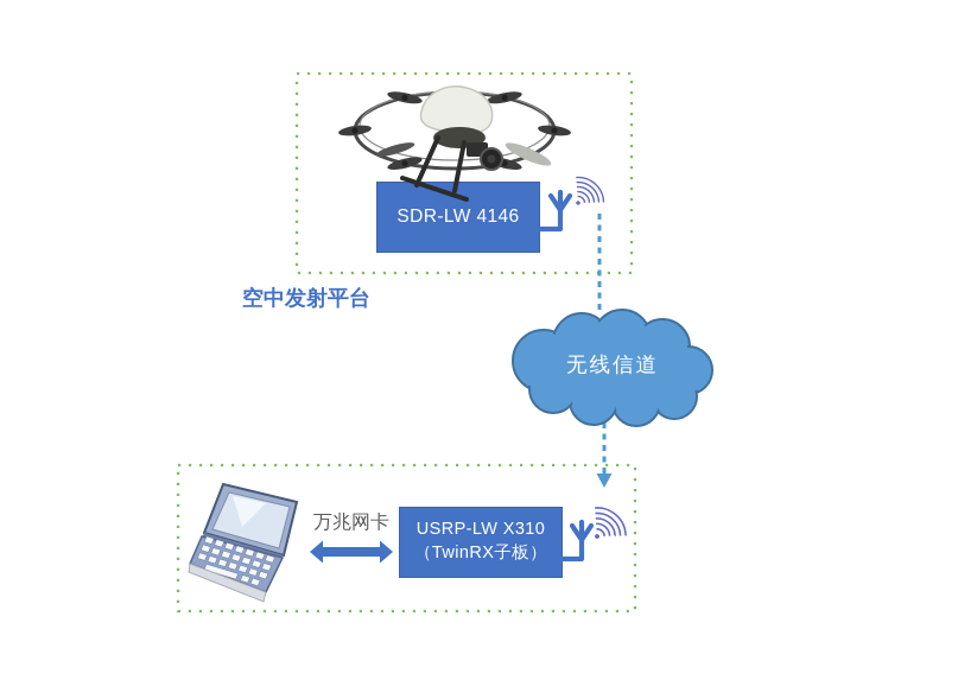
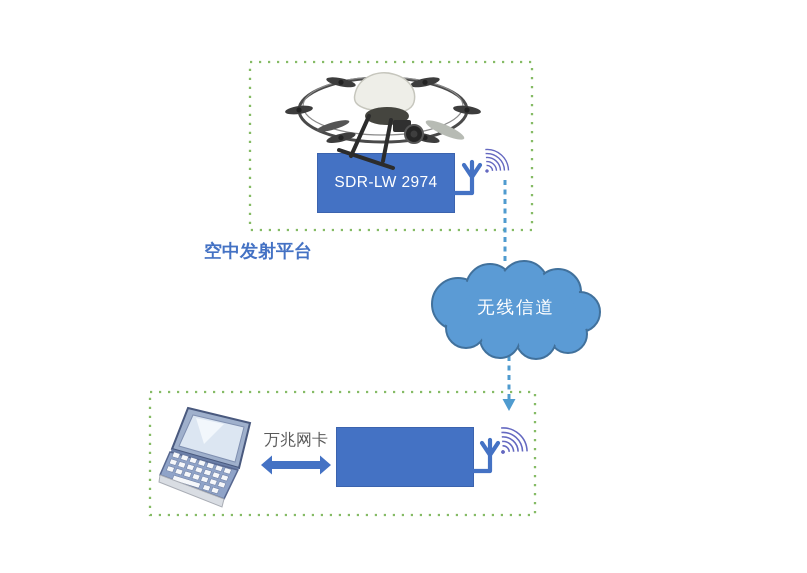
  空中发射平台
- SDR-LW 4146
+ SDR-LW 2974
- USRP-LW X310
- （TwinRX子板）
  无线信道
  万兆网卡
